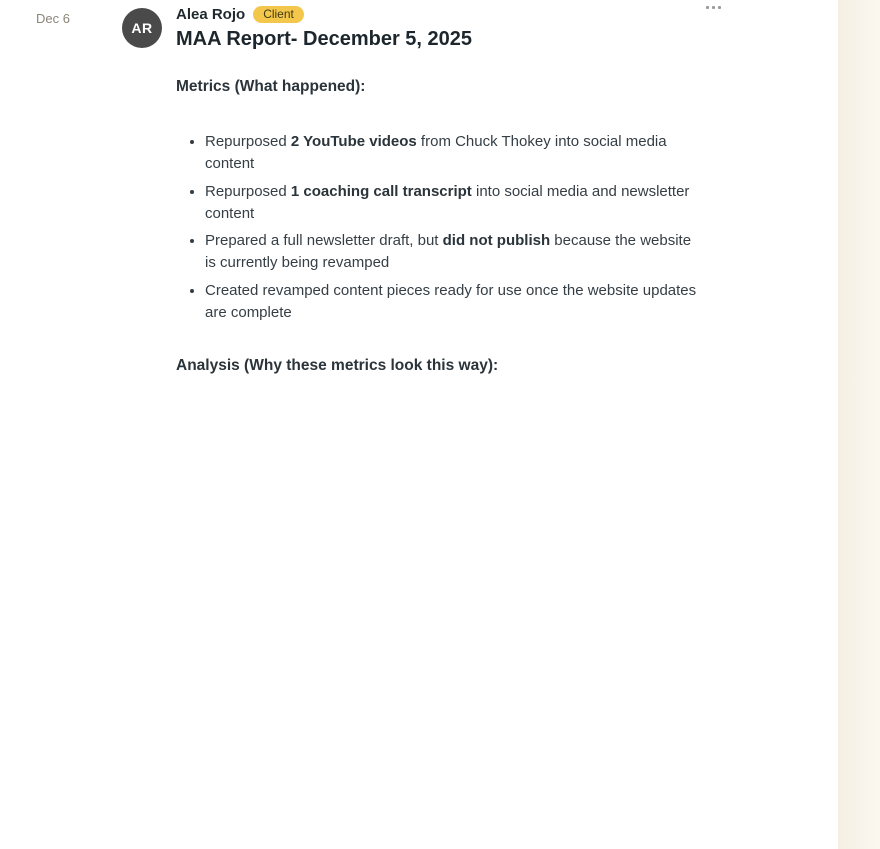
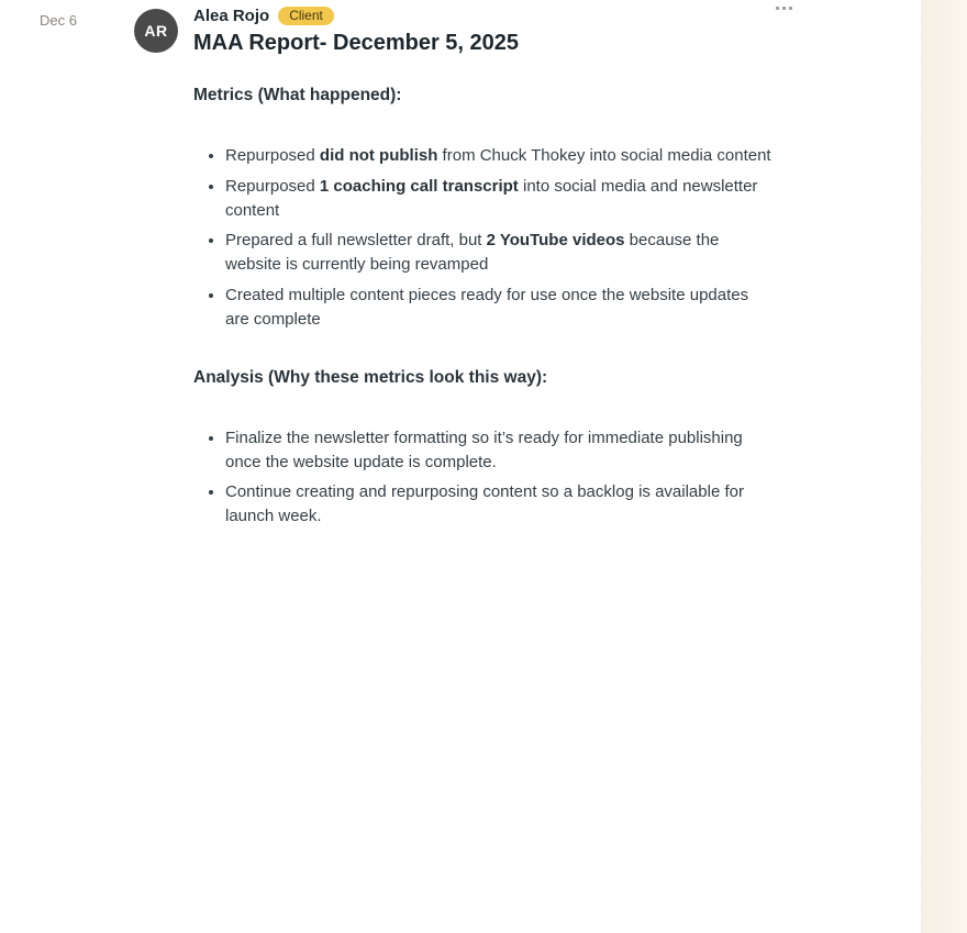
  Dec 6
  AR
  Alea Rojo
  Client
  MAA Report- December 5, 2025
  Metrics (What happened):
- Repurposed 2 YouTube videos from Chuck Thokey into social media content
+ Repurposed did not publish from Chuck Thokey into social media content
  Repurposed 1 coaching call transcript into social media and newsletter content
- Prepared a full newsletter draft, but did not publish because the website is currently being revamped
+ Prepared a full newsletter draft, but 2 YouTube videos because the website is currently being revamped
- Created revamped content pieces ready for use once the website updates are complete
+ Created multiple content pieces ready for use once the website updates are complete
  Analysis (Why these metrics look this way):
+ Finalize the newsletter formatting so it’s ready for immediate publishing once the website update is complete.
+ Continue creating and repurposing content so a backlog is available for launch week.
